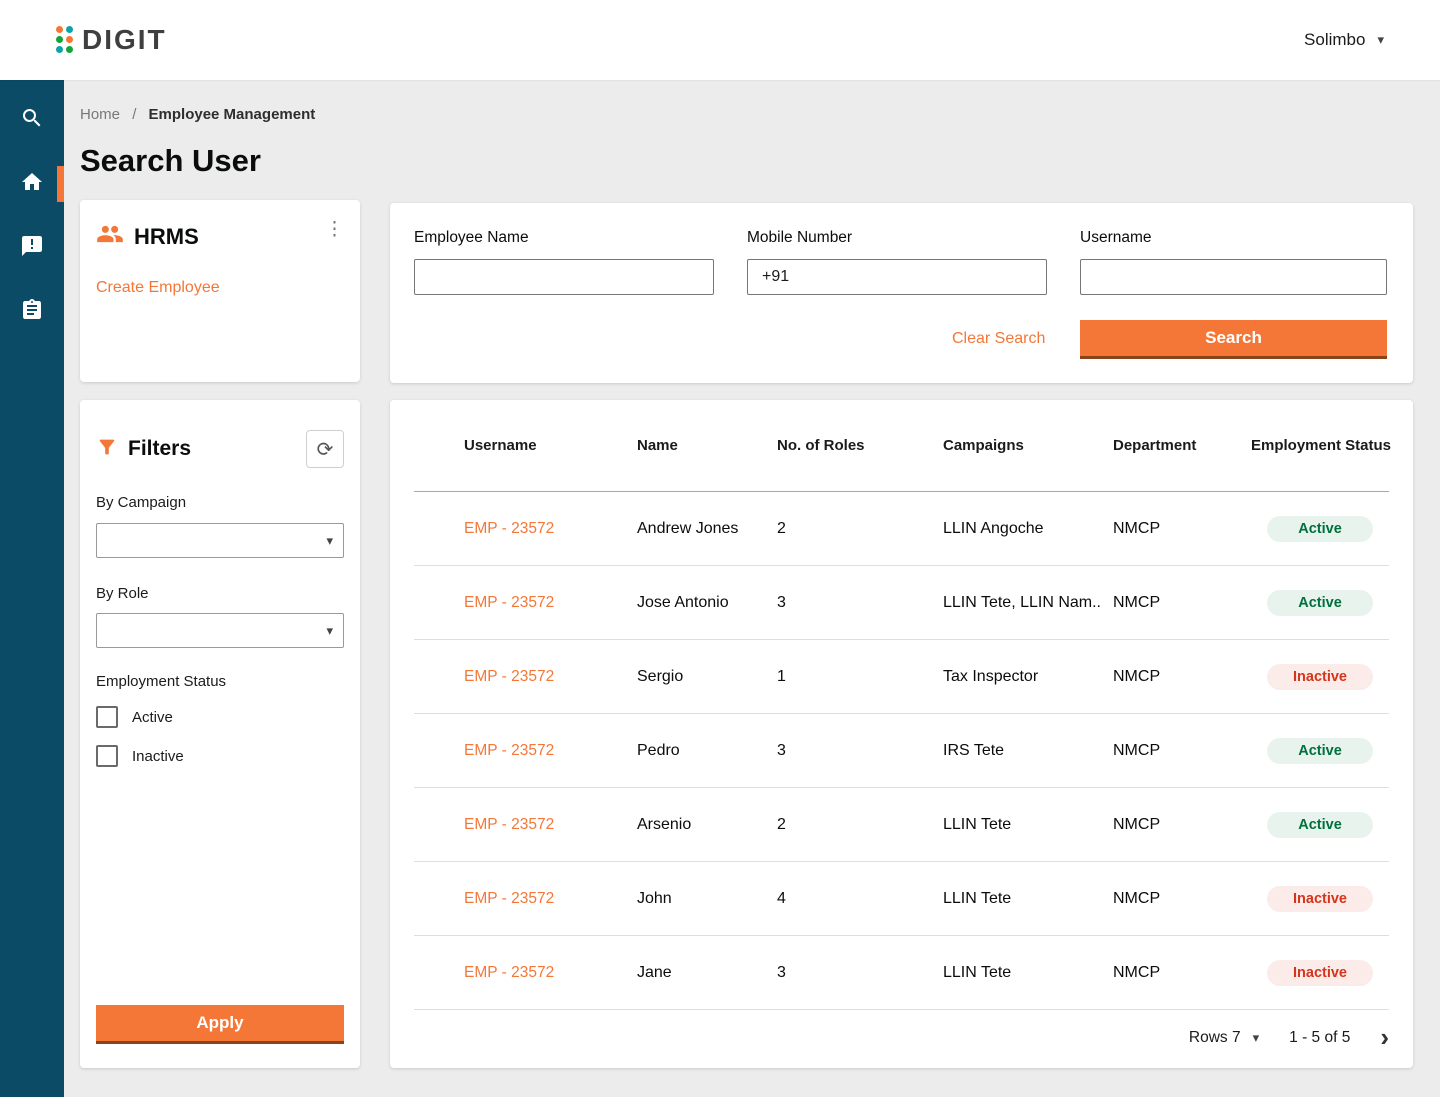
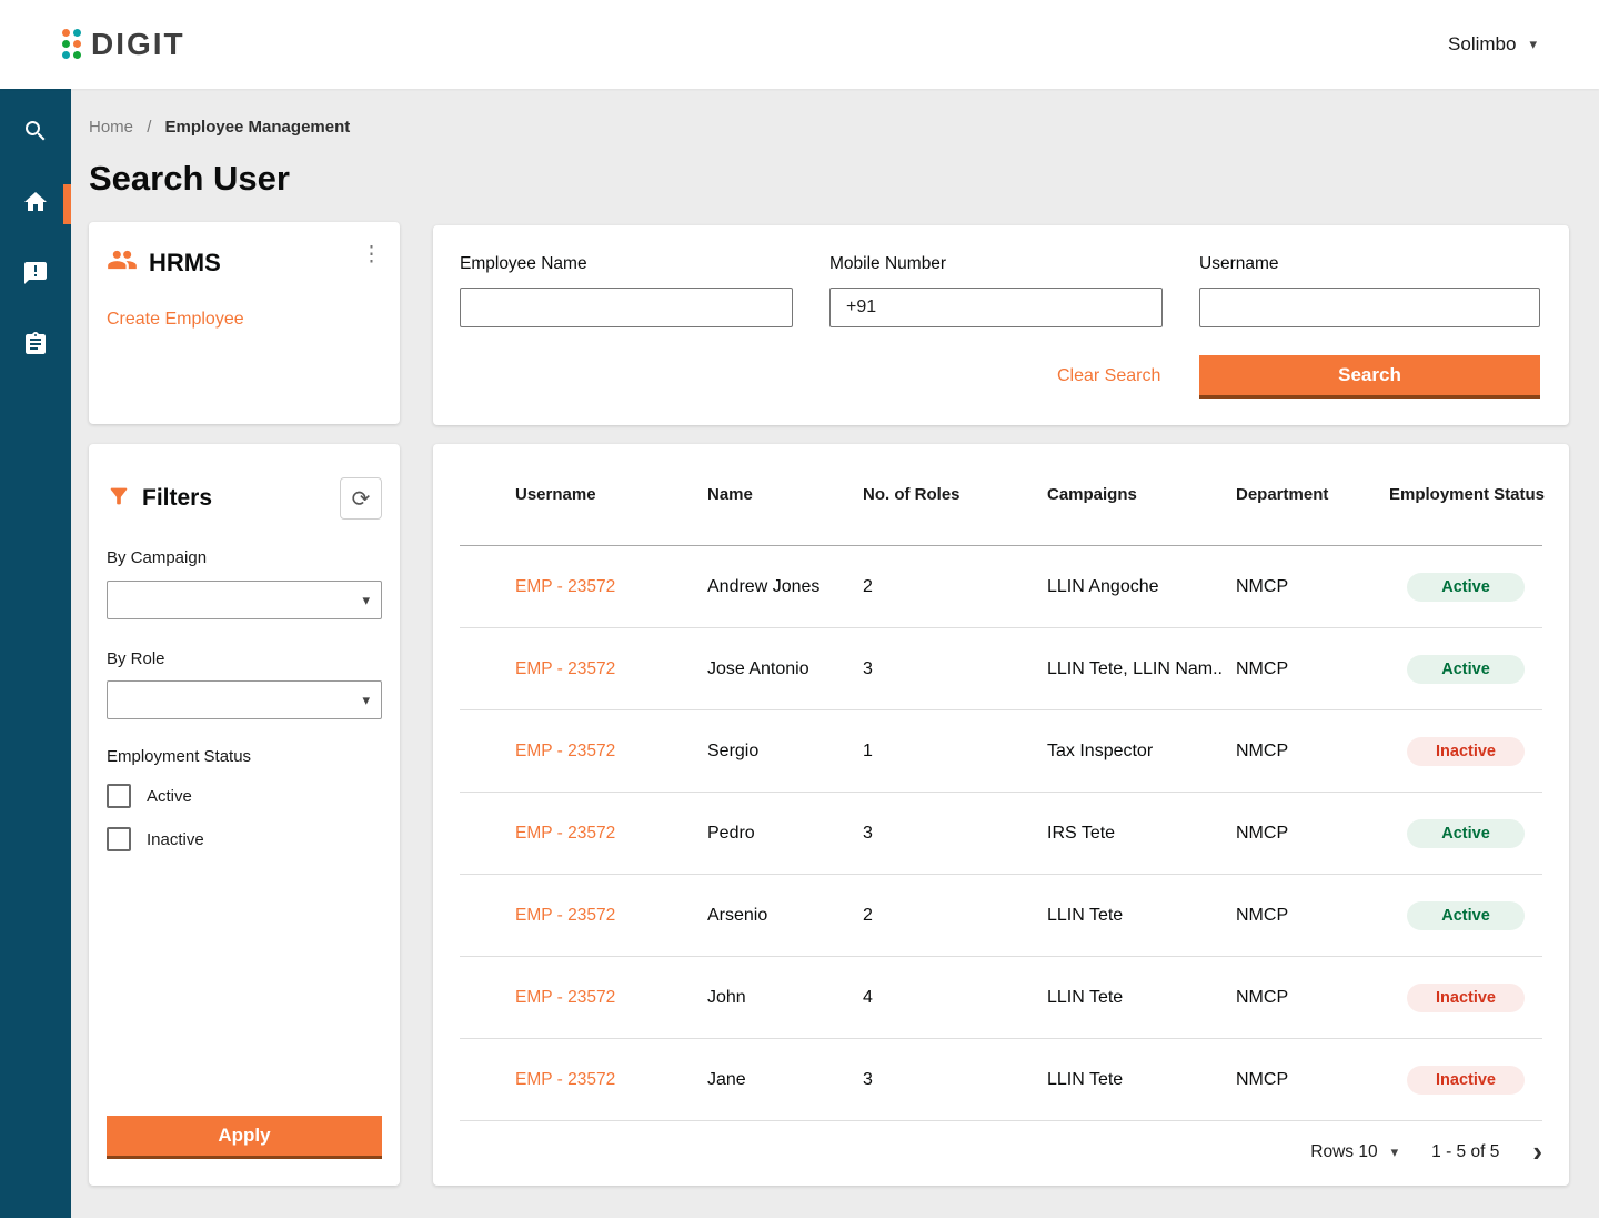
  DIGIT
  Solimbo
  ▾
  Home / Employee Management
  Search User
  HRMS
  ⋮
  Create Employee
  Employee Name
  Mobile Number
  +91
  Username
  Clear Search
  Search
  Filters
  ⟳
  By Campaign
  ▾
  By Role
  ▾
  Employment Status
  Active
  Inactive
  Apply
  Username
  Name
  No. of Roles
  Campaigns
  Department
  Employment Status
  EMP - 23572
  Andrew Jones
  2
  LLIN Angoche
  NMCP
  Active
  EMP - 23572
  Jose Antonio
  3
  LLIN Tete, LLIN Nam..
  NMCP
  Active
  EMP - 23572
  Sergio
  1
  Tax Inspector
  NMCP
  Inactive
  EMP - 23572
  Pedro
  3
  IRS Tete
  NMCP
  Active
  EMP - 23572
  Arsenio
  2
  LLIN Tete
  NMCP
  Active
  EMP - 23572
  John
  4
  LLIN Tete
  NMCP
  Inactive
  EMP - 23572
  Jane
  3
  LLIN Tete
  NMCP
  Inactive
- Rows 7
+ Rows 10
  ▾
  1 - 5 of 5
  ›
